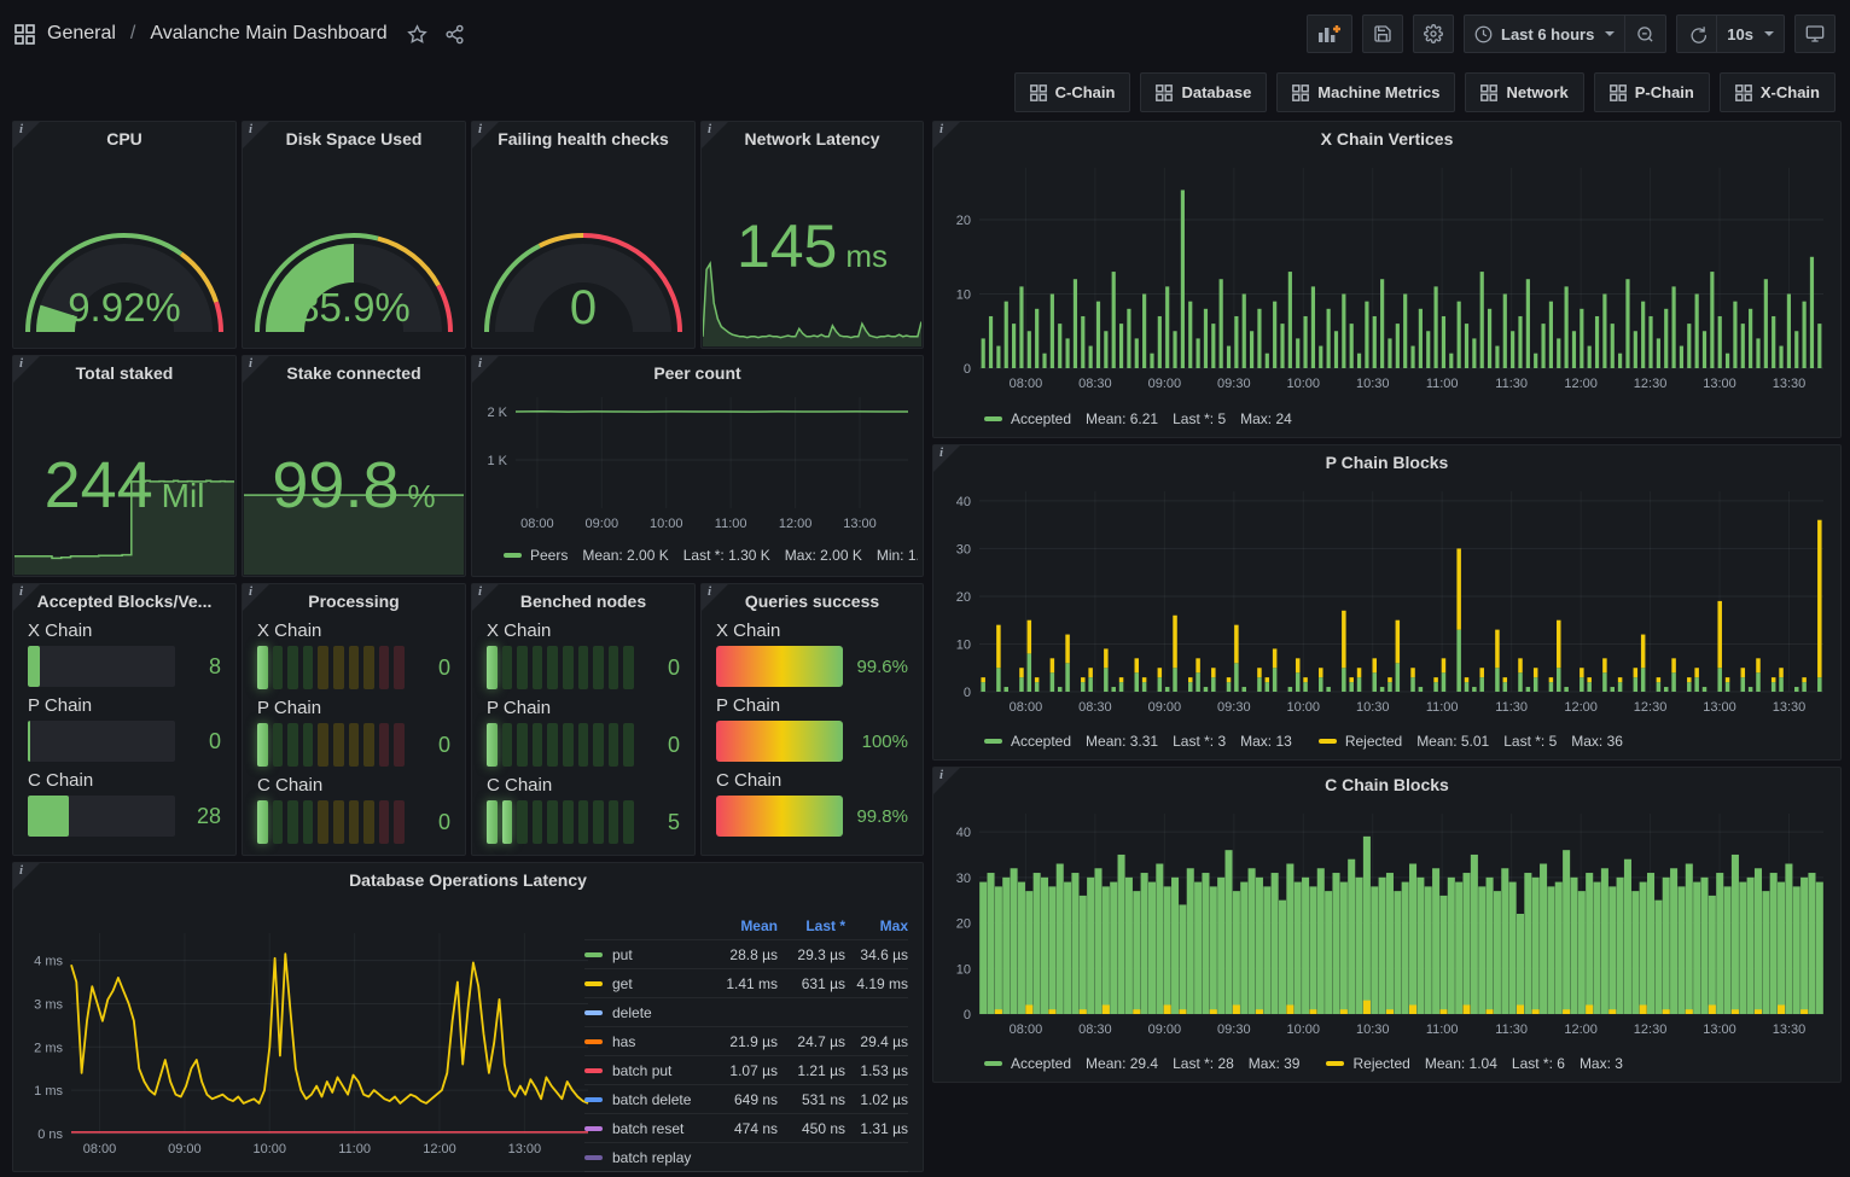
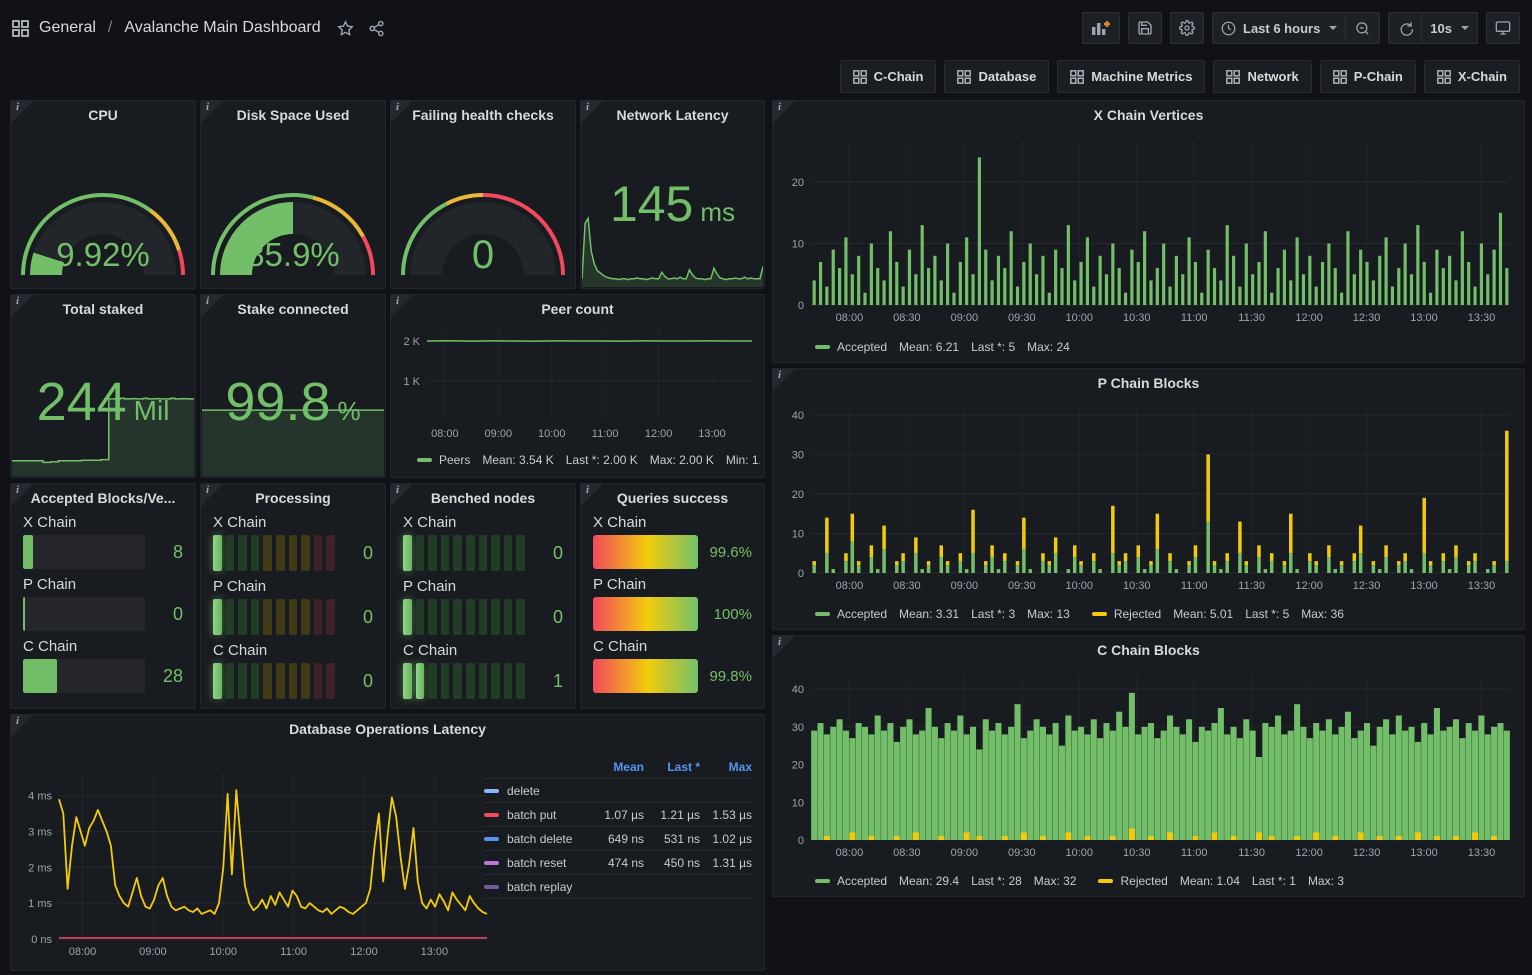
  General
  /
  Avalanche Main Dashboard
  Last 6 hours
  10s
  C-Chain
  Database
  Machine Metrics
  Network
  P-Chain
  X-Chain
  i
  CPU
  9.92%
  i
  Disk Space Used
  85.9%
  i
  Failing health checks
  0
  i
  Network Latency
  145 ms
  i
  Total staked
  244 Mil
  i
  Stake connected
  99.8 %
  i
  Peer count
  08:00
  09:00
  10:00
  11:00
  12:00
  13:00
  2 K
  1 K
  Peers
- Mean: 2.00 K
+ Mean: 3.54 K
- Last *: 1.30 K
+ Last *: 2.00 K
  Max: 2.00 K
  Min: 1
  i
  Accepted Blocks/Ve...
  X Chain
  8
  P Chain
  0
  C Chain
  28
  i
  Processing
  X Chain
  0
  P Chain
  0
  C Chain
  0
  i
  Benched nodes
  X Chain
  0
  P Chain
  0
  C Chain
- 5
+ 1
  i
  Queries success
  X Chain
  99.6%
  P Chain
  100%
  C Chain
  99.8%
  i
  Database Operations Latency
  08:00
  09:00
  10:00
  11:00
  12:00
  13:00
  4 ms
  3 ms
  2 ms
  1 ms
  0 ns
  Mean
  Last *
  Max
- put
- 28.8 µs
- 29.3 µs
- 34.6 µs
- get
- 1.41 ms
- 631 µs
- 4.19 ms
  delete
- has
- 21.9 µs
- 24.7 µs
- 29.4 µs
  batch put
  1.07 µs
  1.21 µs
  1.53 µs
  batch delete
  649 ns
  531 ns
  1.02 µs
  batch reset
  474 ns
  450 ns
  1.31 µs
  batch replay
  i
  X Chain Vertices
  08:00
  08:30
  09:00
  09:30
  10:00
  10:30
  11:00
  11:30
  12:00
  12:30
  13:00
  13:30
  20
  10
  0
  Accepted
  Mean: 6.21
  Last *: 5
  Max: 24
  i
  P Chain Blocks
  08:00
  08:30
  09:00
  09:30
  10:00
  10:30
  11:00
  11:30
  12:00
  12:30
  13:00
  13:30
  40
  30
  20
  10
  0
  Accepted
  Mean: 3.31
  Last *: 3
  Max: 13
  Rejected
  Mean: 5.01
  Last *: 5
  Max: 36
  i
  C Chain Blocks
  08:00
  08:30
  09:00
  09:30
  10:00
  10:30
  11:00
  11:30
  12:00
  12:30
  13:00
  13:30
  40
  30
  20
  10
  0
  Accepted
  Mean: 29.4
  Last *: 28
- Max: 39
+ Max: 32
  Rejected
  Mean: 1.04
- Last *: 6
+ Last *: 1
  Max: 3
